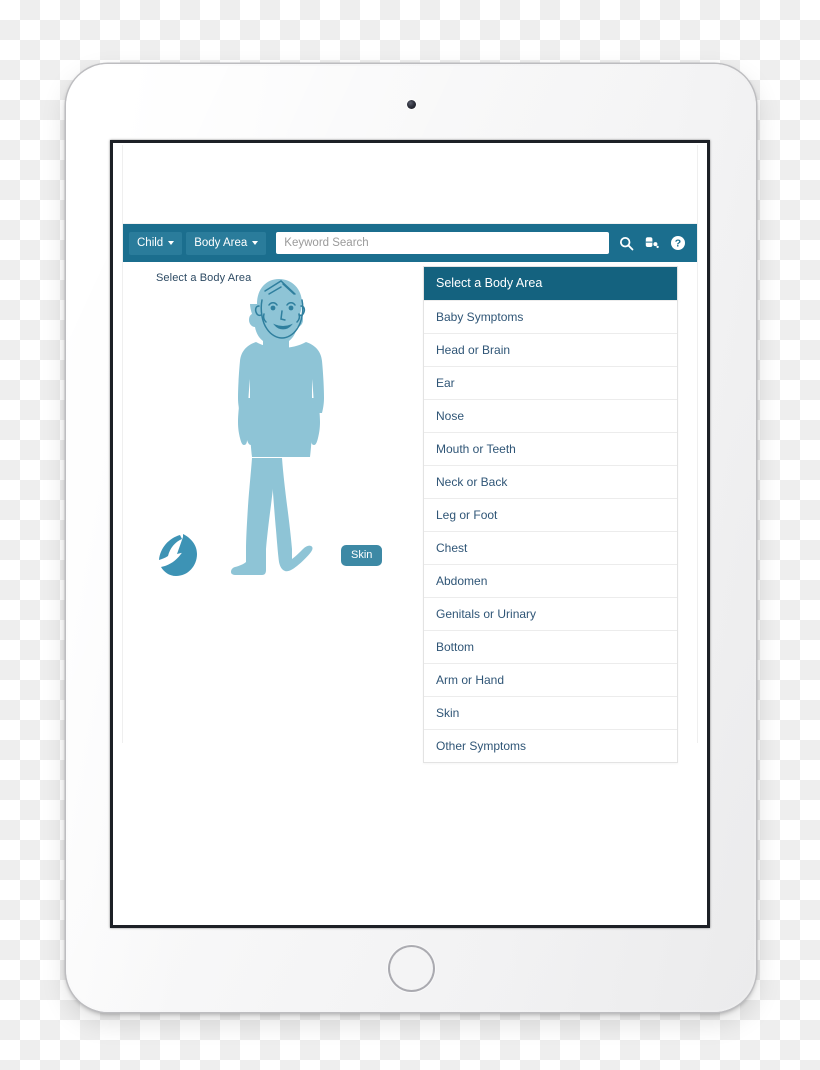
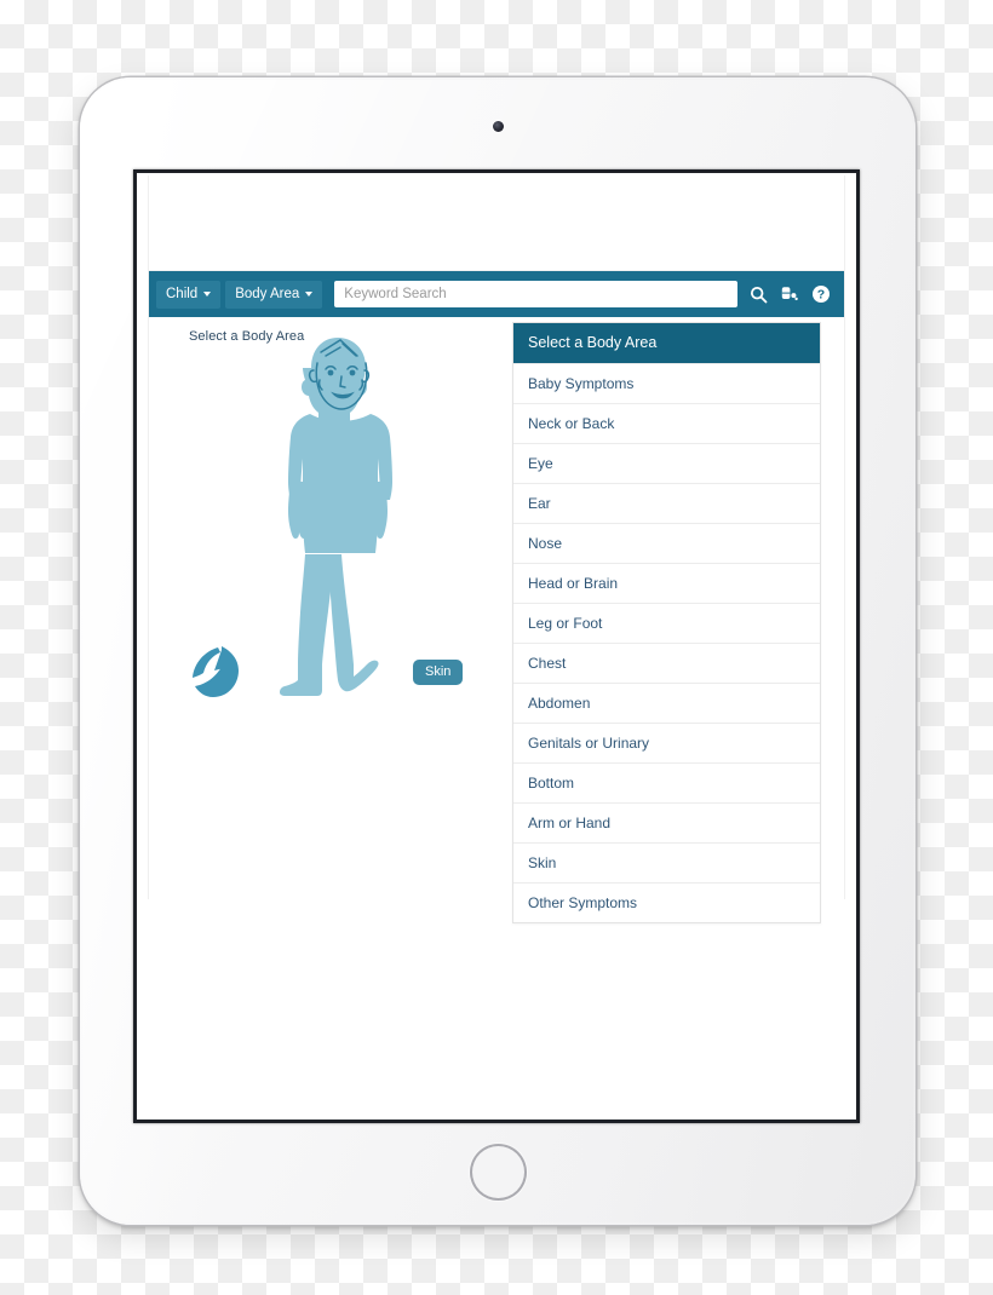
  Child
  Body Area
  Keyword Search
  ?
  Select a Body Area
  Skin
  Select a Body Area
  Baby Symptoms
- Head or Brain
+ Neck or Back
+ Eye
  Ear
  Nose
- Mouth or Teeth
- Neck or Back
+ Head or Brain
  Leg or Foot
  Chest
  Abdomen
  Genitals or Urinary
  Bottom
  Arm or Hand
  Skin
  Other Symptoms
